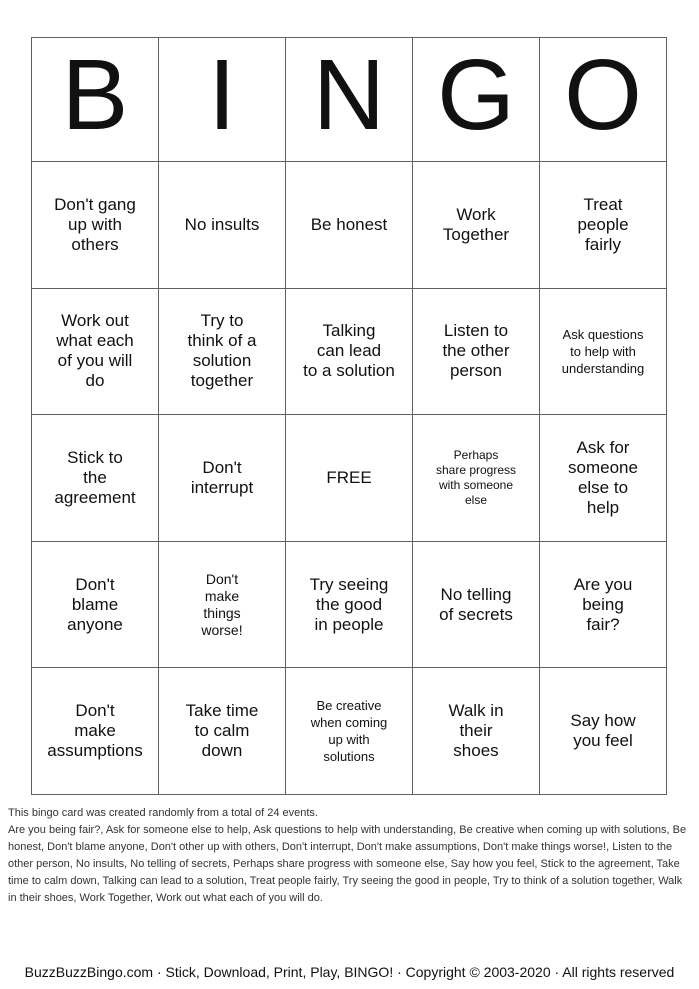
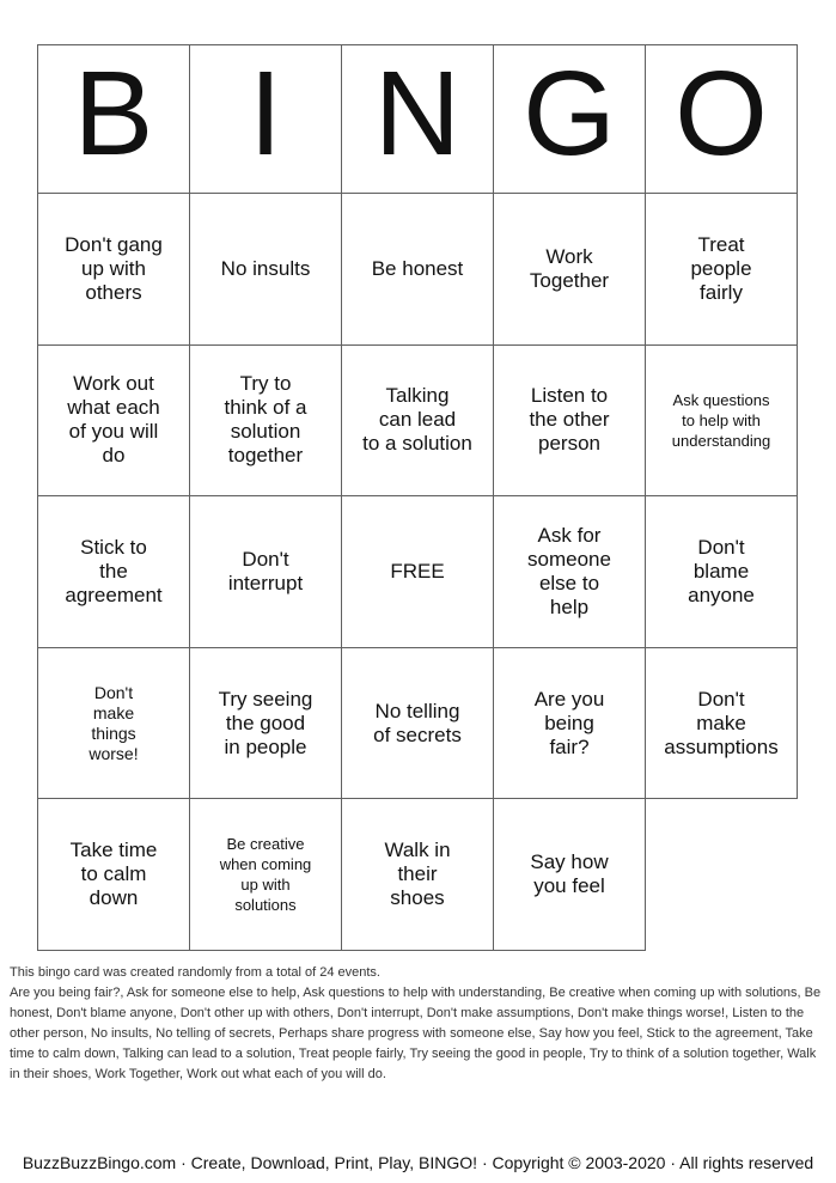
  B
  I
  N
  G
  O
  Don't gang
  up with
  others
  No insults
  Be honest
  Work
  Together
  Treat
  people
  fairly
  Work out
  what each
  of you will
  do
  Try to
  think of a
  solution
  together
  Talking
  can lead
  to a solution
  Listen to
  the other
  person
  Ask questions
  to help with
  understanding
  Stick to
  the
  agreement
  Don't
  interrupt
  FREE
- Perhaps
- share progress
- with someone
- else
  Ask for
  someone
  else to
  help
  Don't
  blame
  anyone
  Don't
  make
  things
  worse!
  Try seeing
  the good
  in people
  No telling
  of secrets
  Are you
  being
  fair?
  Don't
  make
  assumptions
  Take time
  to calm
  down
  Be creative
  when coming
  up with
  solutions
  Walk in
  their
  shoes
  Say how
  you feel
  This bingo card was created randomly from a total of 24 events.
  Are you being fair?, Ask for someone else to help, Ask questions to help with understanding, Be creative when coming up with solutions, Be honest, Don't blame anyone, Don't other up with others, Don't interrupt, Don't make assumptions, Don't make things worse!, Listen to the other person, No insults, No telling of secrets, Perhaps share progress with someone else, Say how you feel, Stick to the agreement, Take time to calm down, Talking can lead to a solution, Treat people fairly, Try seeing the good in people, Try to think of a solution together, Walk in their shoes, Work Together, Work out what each of you will do.
- BuzzBuzzBingo.com · Stick, Download, Print, Play, BINGO! · Copyright © 2003-2020 · All rights reserved
+ BuzzBuzzBingo.com · Create, Download, Print, Play, BINGO! · Copyright © 2003-2020 · All rights reserved
